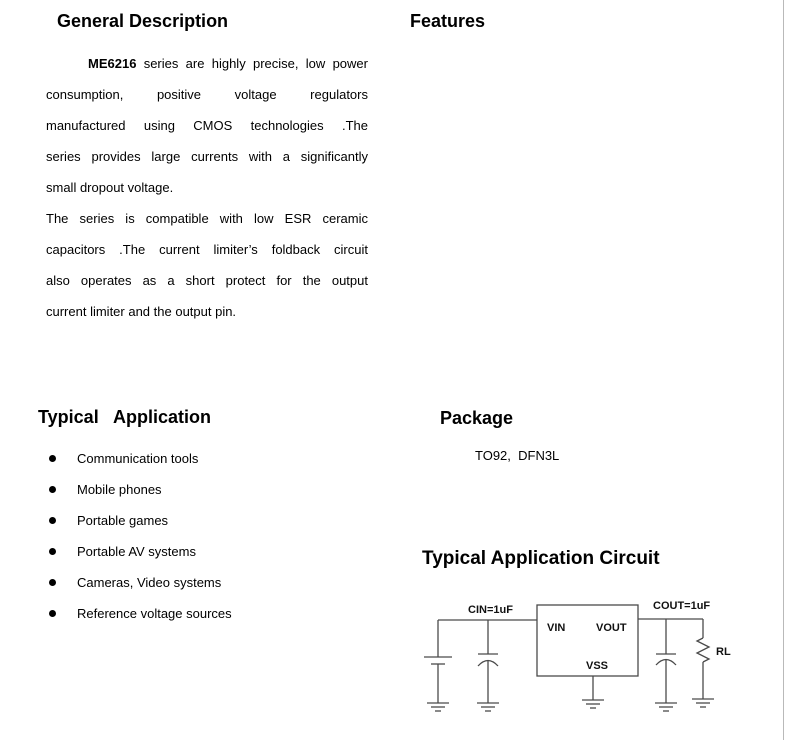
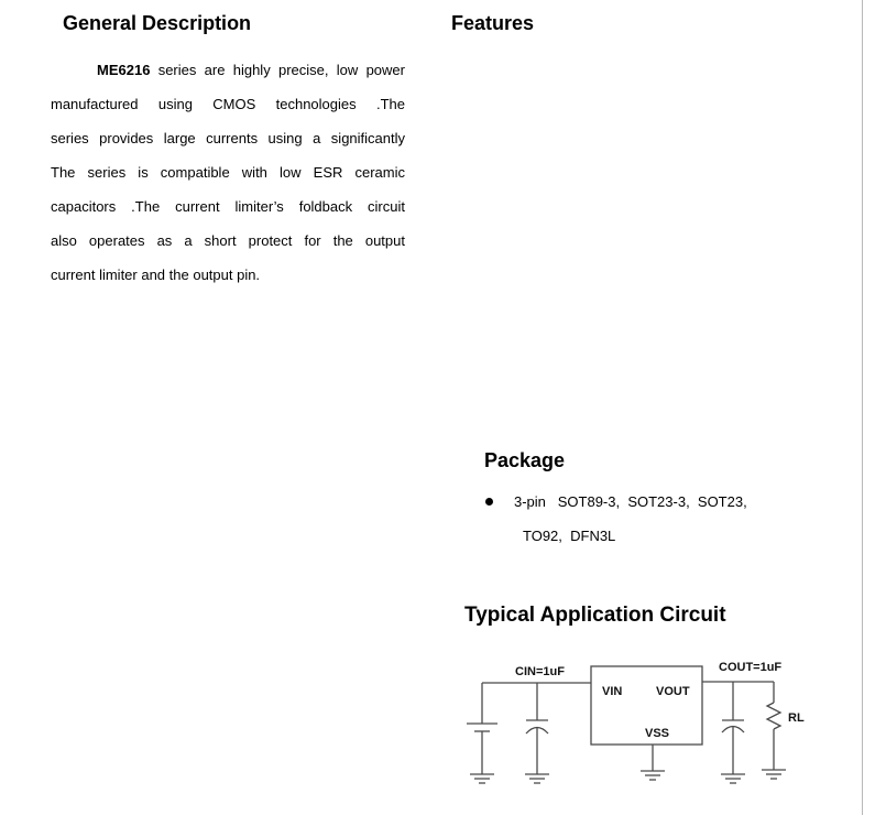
  General Description
  ME6216 series are highly precise, low power
- consumption, positive voltage regulators
  manufactured using CMOS technologies .The
- series provides large currents with a significantly
+ series provides large currents using a significantly
- small dropout voltage.
  The series is compatible with low ESR ceramic
  capacitors .The current limiter’s foldback circuit
  also operates as a short protect for the output
  current limiter and the output pin.
  Features
- Typical Application
- Communication tools
- Mobile phones
- Portable games
- Portable AV systems
- Cameras, Video systems
- Reference voltage sources
  Package
+ 3-pin SOT89-3, SOT23-3, SOT23,
  TO92, DFN3L
  Typical Application Circuit
  CIN=1uF
  VIN
  VOUT
  VSS
  COUT=1uF
  RL
